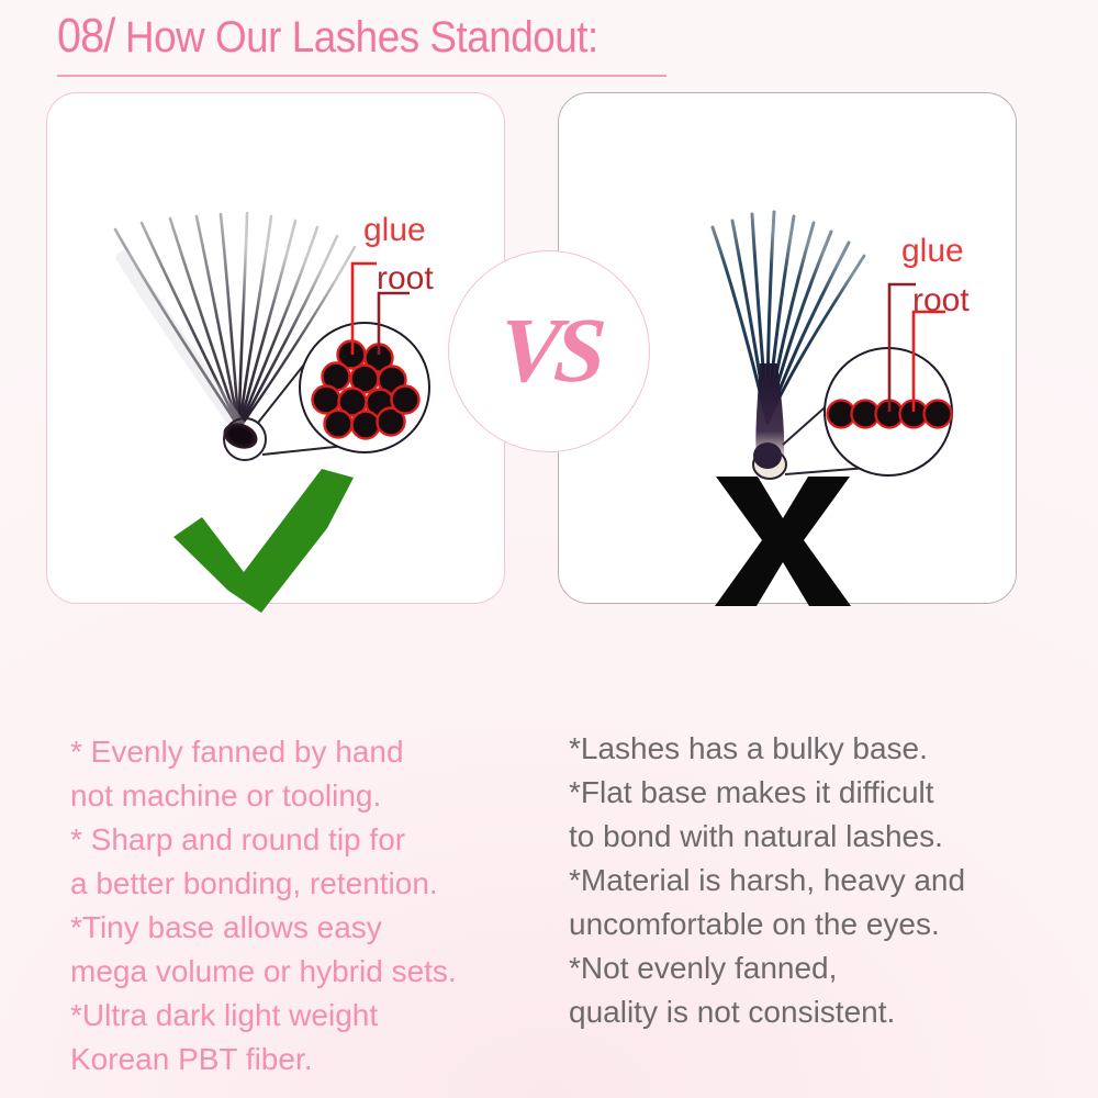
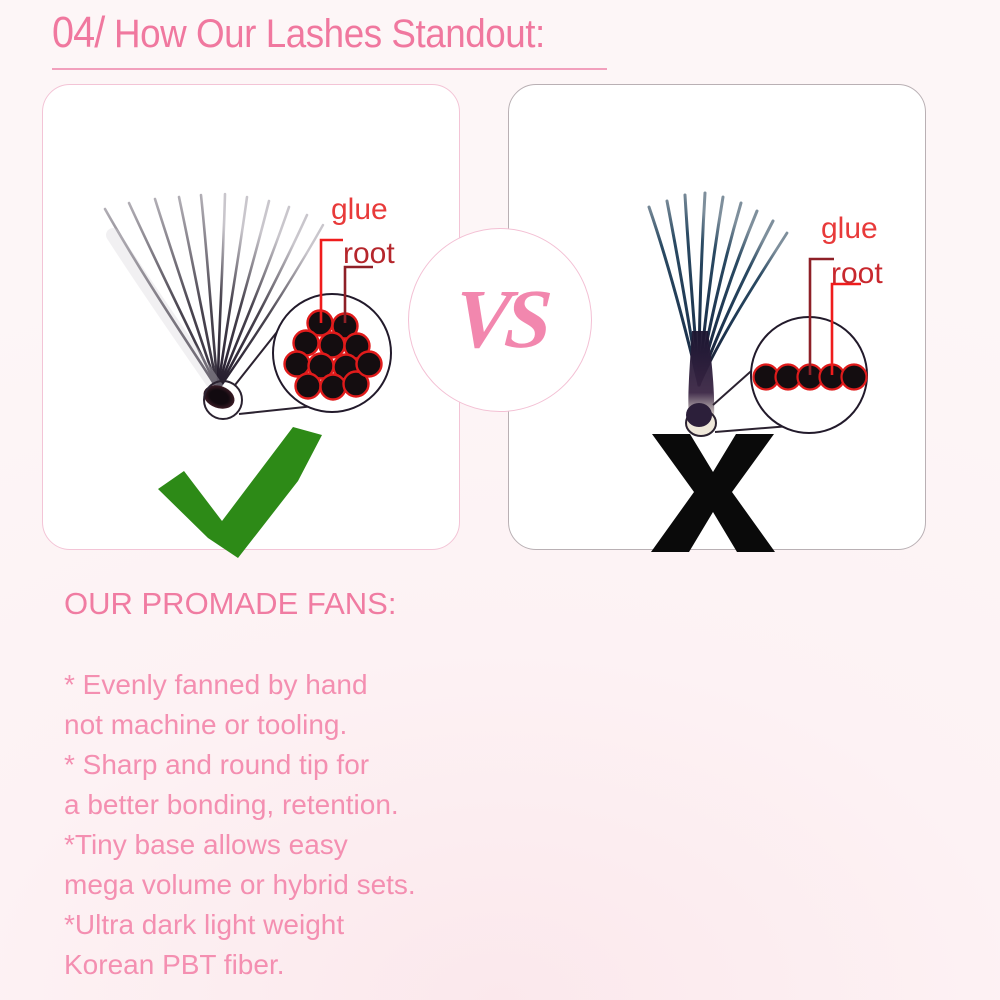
- 08/ How Our Lashes Standout:
+ 04/ How Our Lashes Standout:
  glue
  root
  glue
  root
+ OUR PROMADE FANS:
  * Evenly fanned by hand
  not machine or tooling.
  * Sharp and round tip for
  a better bonding, retention.
  *Tiny base allows easy
  mega volume or hybrid sets.
  *Ultra dark light weight
  Korean PBT fiber.
- *Lashes has a bulky base.
- *Flat base makes it difficult
- to bond with natural lashes.
- *Material is harsh, heavy and
- uncomfortable on the eyes.
- *Not evenly fanned,
- quality is not consistent.
